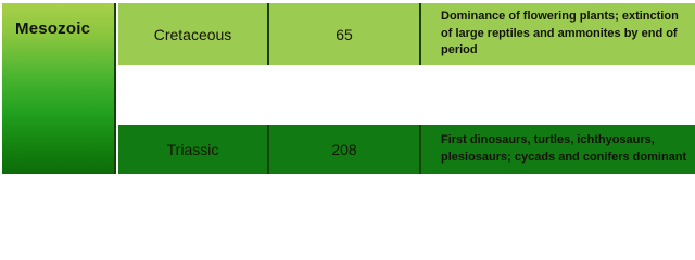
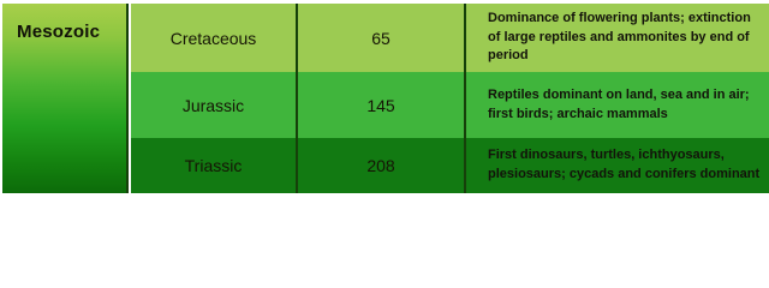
  Mesozoic
  Cretaceous
  65
  Dominance of flowering plants; extinction of large reptiles and ammonites by end of period
+ Jurassic
+ 145
+ Reptiles dominant on land, sea and in air; first birds; archaic mammals
  Triassic
  208
  First dinosaurs, turtles, ichthyosaurs, plesiosaurs; cycads and conifers dominant
